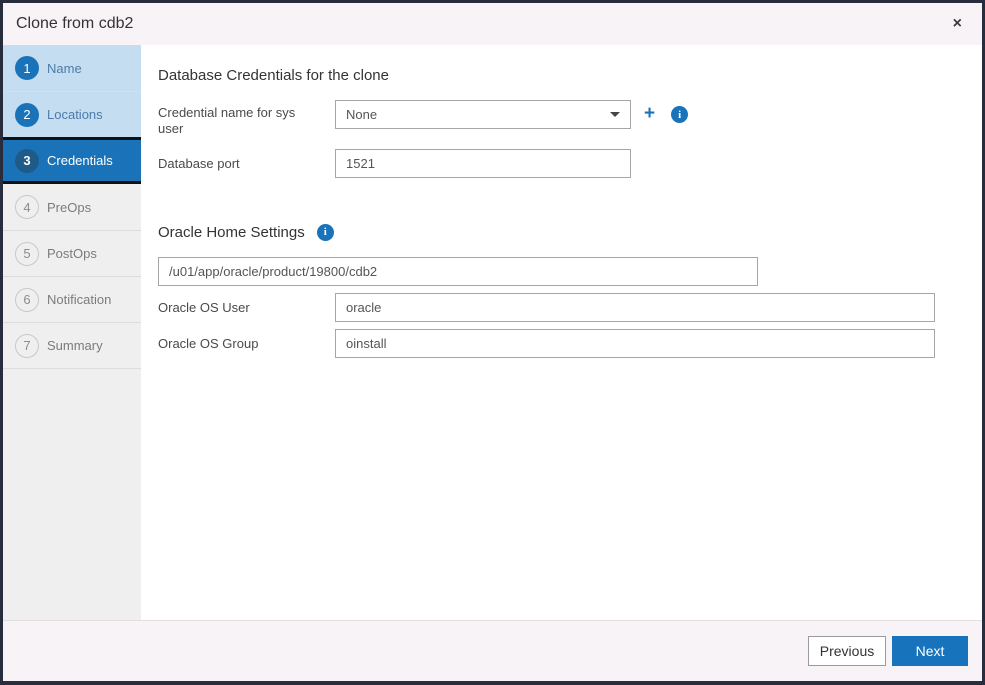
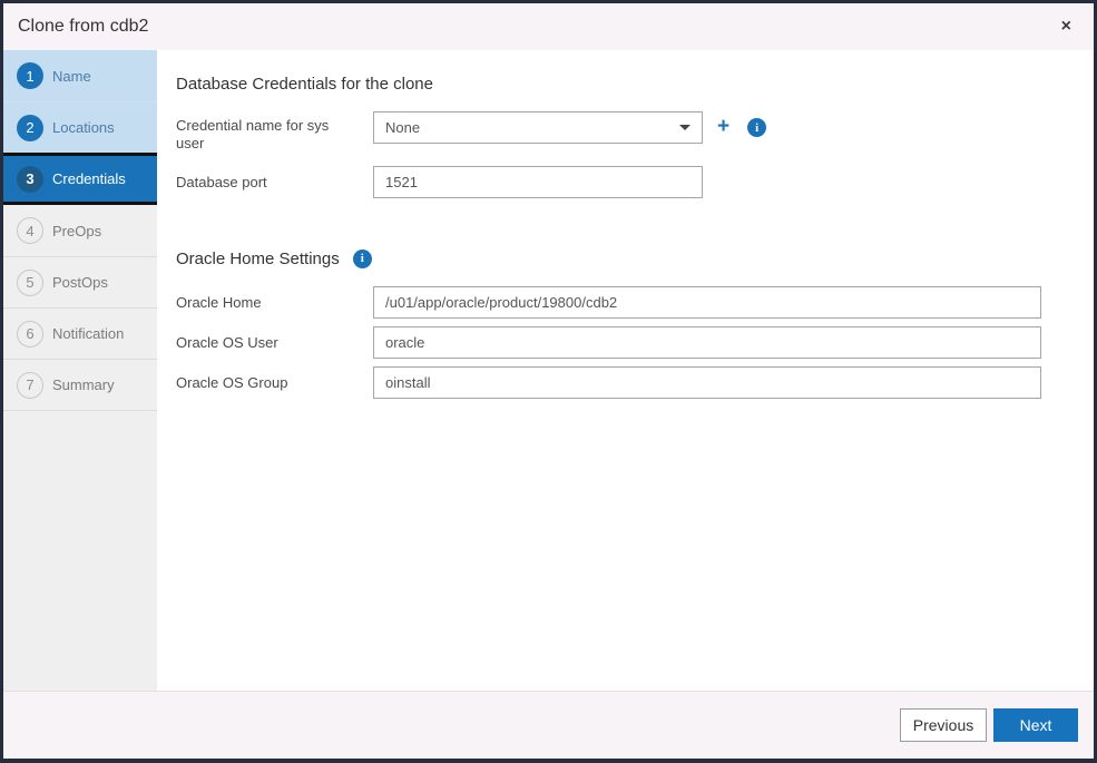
  Clone from cdb2
  ×
  1
  Name
  2
  Locations
  3
  Credentials
  4
  PreOps
  5
  PostOps
  6
  Notification
  7
  Summary
  Database Credentials for the clone
  Credential name for sys user
  None
  +
  i
  Database port
  1521
  Oracle Home Settings
  i
+ Oracle Home
  /u01/app/oracle/product/19800/cdb2
  Oracle OS User
  oracle
  Oracle OS Group
  oinstall
  Previous
  Next
